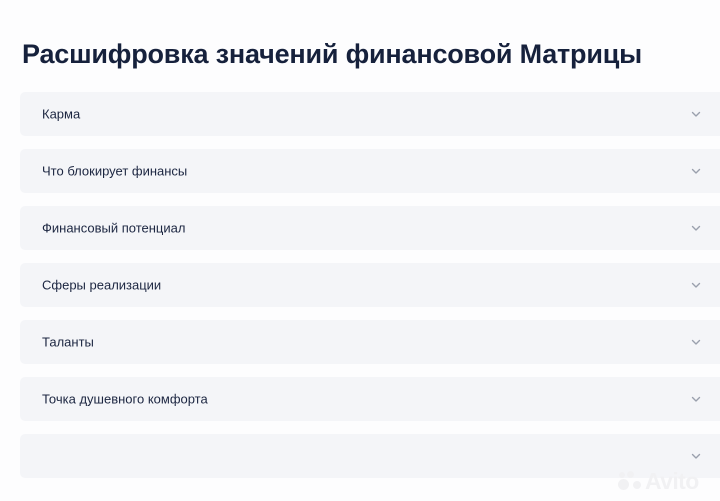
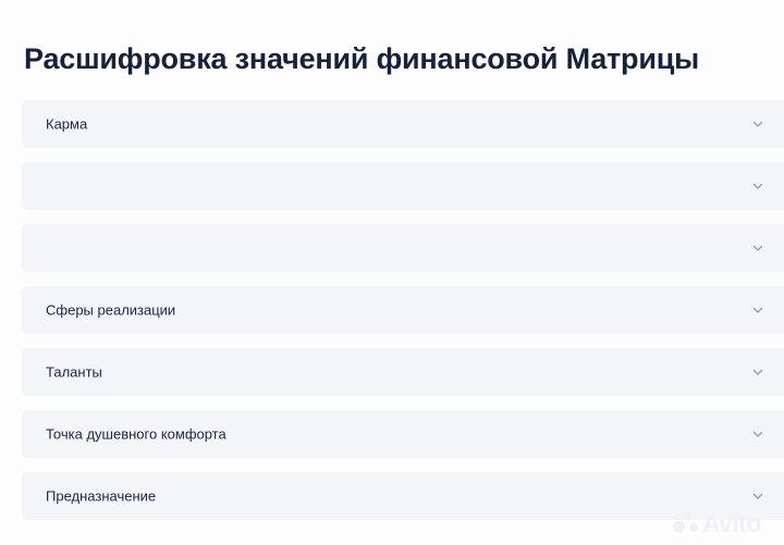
  Расшифровка значений финансовой Матрицы
  Карма
- Что блокирует финансы
- Финансовый потенциал
  Сферы реализации
  Таланты
  Точка душевного комфорта
+ Предназначение
